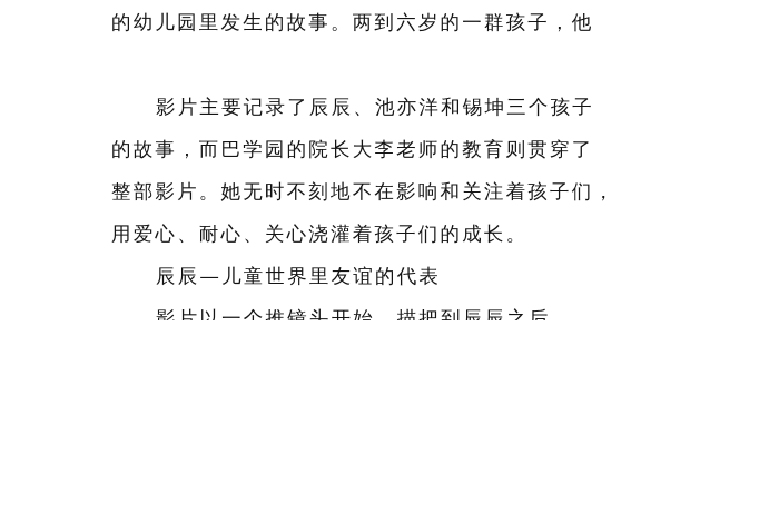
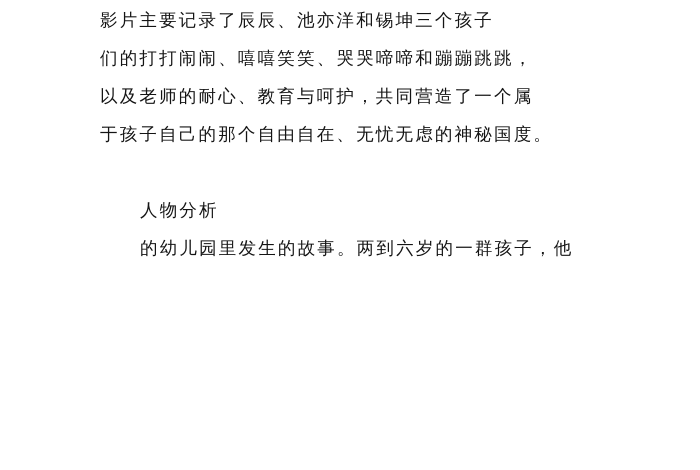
- 的幼儿园里发生的故事。两到六岁的一群孩子，他
+ 影片主要记录了辰辰、池亦洋和锡坤三个孩子
+ 们的打打闹闹、嘻嘻笑笑、哭哭啼啼和蹦蹦跳跳，
+ 以及老师的耐心、教育与呵护，共同营造了一个属
+ 于孩子自己的那个自由自在、无忧无虑的神秘国度。
+ 人物分析
- 影片主要记录了辰辰、池亦洋和锡坤三个孩子
+ 的幼儿园里发生的故事。两到六岁的一群孩子，他
- 的故事，而巴学园的院长大李老师的教育则贯穿了
- 整部影片。她无时不刻地不在影响和关注着孩子们，
- 用爱心、耐心、关心浇灌着孩子们的成长。
- 辰辰—儿童世界里友谊的代表
- 影片以一个推镜头开始，描把到辰辰之后
